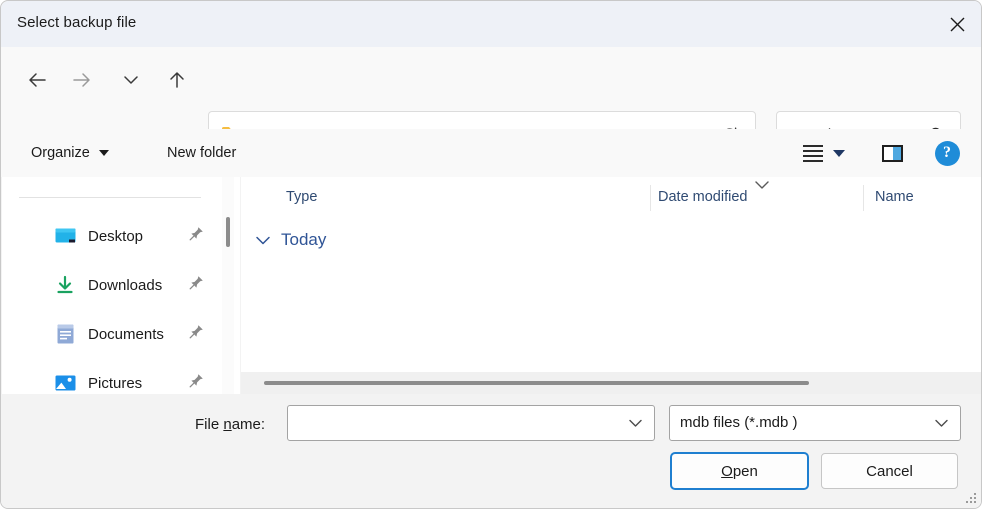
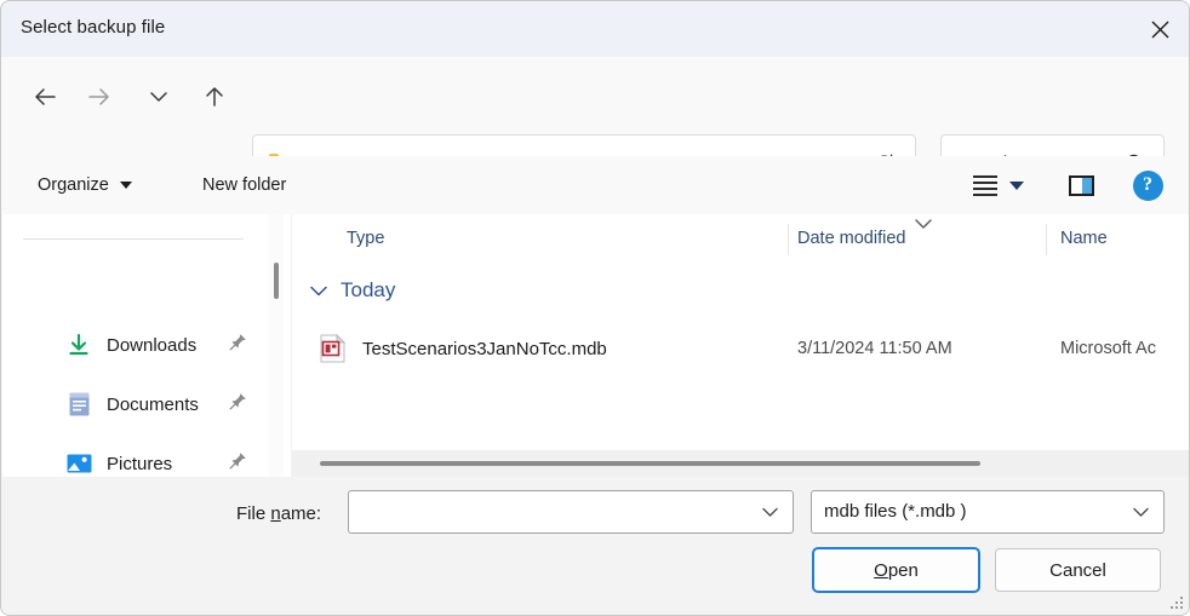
  Select backup file
  Organize
  New folder
  ?
- Desktop
  Downloads
  Documents
  Pictures
  Type
  Date modified
  Name
  Today
+ TestScenarios3JanNoTcc.mdb
+ 3/11/2024 11:50 AM
+ Microsoft Ac
  File name:
  mdb files (*.mdb )
  Open
  Cancel
